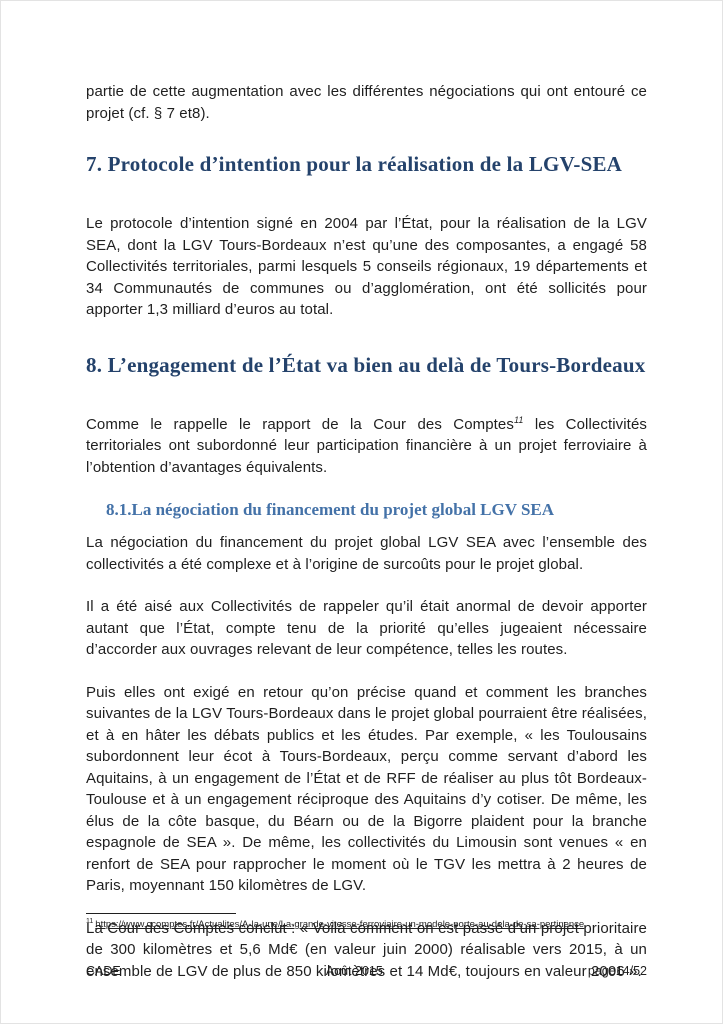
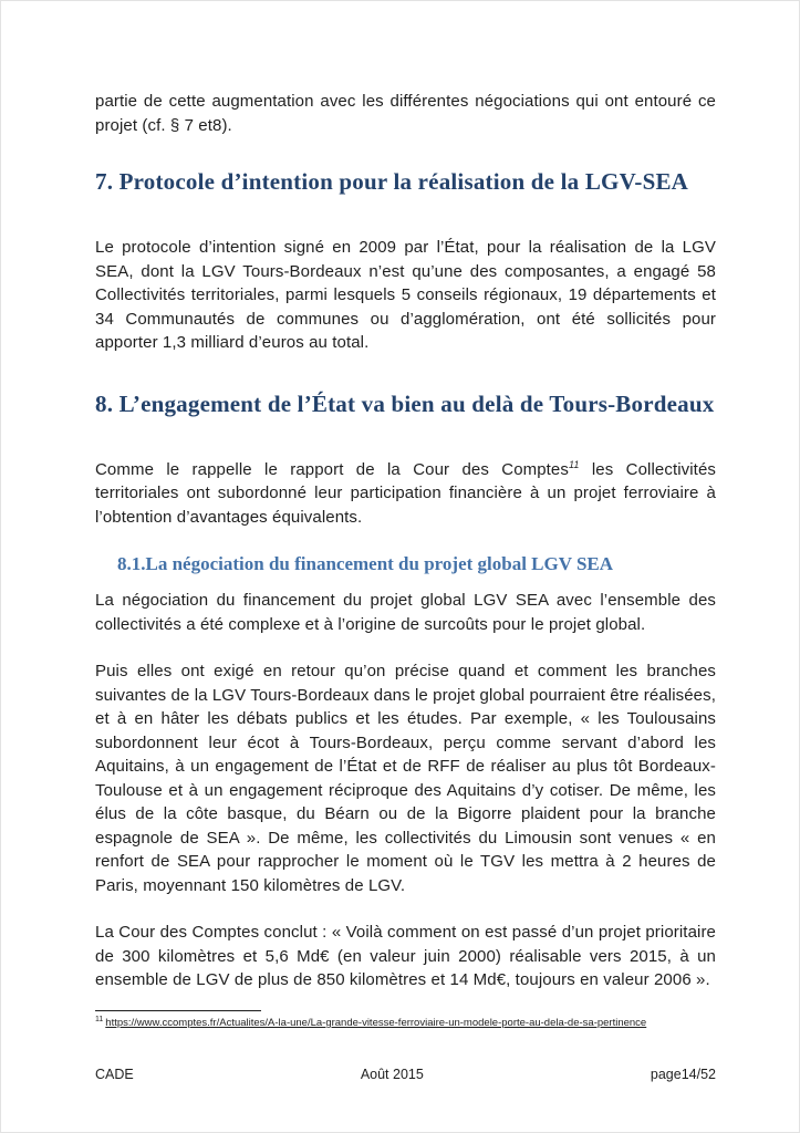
  partie de cette augmentation avec les différentes négociations qui ont entouré ce projet (cf. § 7 et8).
  7. Protocole d’intention pour la réalisation de la LGV-SEA
- Le protocole d’intention signé en 2004 par l’État, pour la réalisation de la LGV SEA, dont la LGV Tours-Bordeaux n’est qu’une des composantes, a engagé 58 Collectivités territoriales, parmi lesquels 5 conseils régionaux, 19 départements et 34 Communautés de communes ou d’agglomération, ont été sollicités pour apporter 1,3 milliard d’euros au total.
+ Le protocole d’intention signé en 2009 par l’État, pour la réalisation de la LGV SEA, dont la LGV Tours-Bordeaux n’est qu’une des composantes, a engagé 58 Collectivités territoriales, parmi lesquels 5 conseils régionaux, 19 départements et 34 Communautés de communes ou d’agglomération, ont été sollicités pour apporter 1,3 milliard d’euros au total.
  8. L’engagement de l’État va bien au delà de Tours-Bordeaux
  Comme le rappelle le rapport de la Cour des Comptes11 les Collectivités territoriales ont subordonné leur participation financière à un projet ferroviaire à l’obtention d’avantages équivalents.
  8.1.La négociation du financement du projet global LGV SEA
  La négociation du financement du projet global LGV SEA avec l’ensemble des collectivités a été complexe et à l’origine de surcoûts pour le projet global.
- Il a été aisé aux Collectivités de rappeler qu’il était anormal de devoir apporter autant que l’État, compte tenu de la priorité qu’elles jugeaient nécessaire d’accorder aux ouvrages relevant de leur compétence, telles les routes.
  Puis elles ont exigé en retour qu’on précise quand et comment les branches suivantes de la LGV Tours-Bordeaux dans le projet global pourraient être réalisées, et à en hâter les débats publics et les études. Par exemple, « les Toulousains subordonnent leur écot à Tours-Bordeaux, perçu comme servant d’abord les Aquitains, à un engagement de l’État et de RFF de réaliser au plus tôt Bordeaux-Toulouse et à un engagement réciproque des Aquitains d’y cotiser. De même, les élus de la côte basque, du Béarn ou de la Bigorre plaident pour la branche espagnole de SEA ». De même, les collectivités du Limousin sont venues « en renfort de SEA pour rapprocher le moment où le TGV les mettra à 2 heures de Paris, moyennant 150 kilomètres de LGV.
  La Cour des Comptes conclut : « Voilà comment on est passé d’un projet prioritaire de 300 kilomètres et 5,6 Md€ (en valeur juin 2000) réalisable vers 2015, à un ensemble de LGV de plus de 850 kilomètres et 14 Md€, toujours en valeur 2006 ».
  https://www.ccomptes.fr/Actualites/A-la-une/La-grande-vitesse-ferroviaire-un-modele-porte-au-dela-de-sa-pertinence
  CADE
  Août 2015
  page14/52
